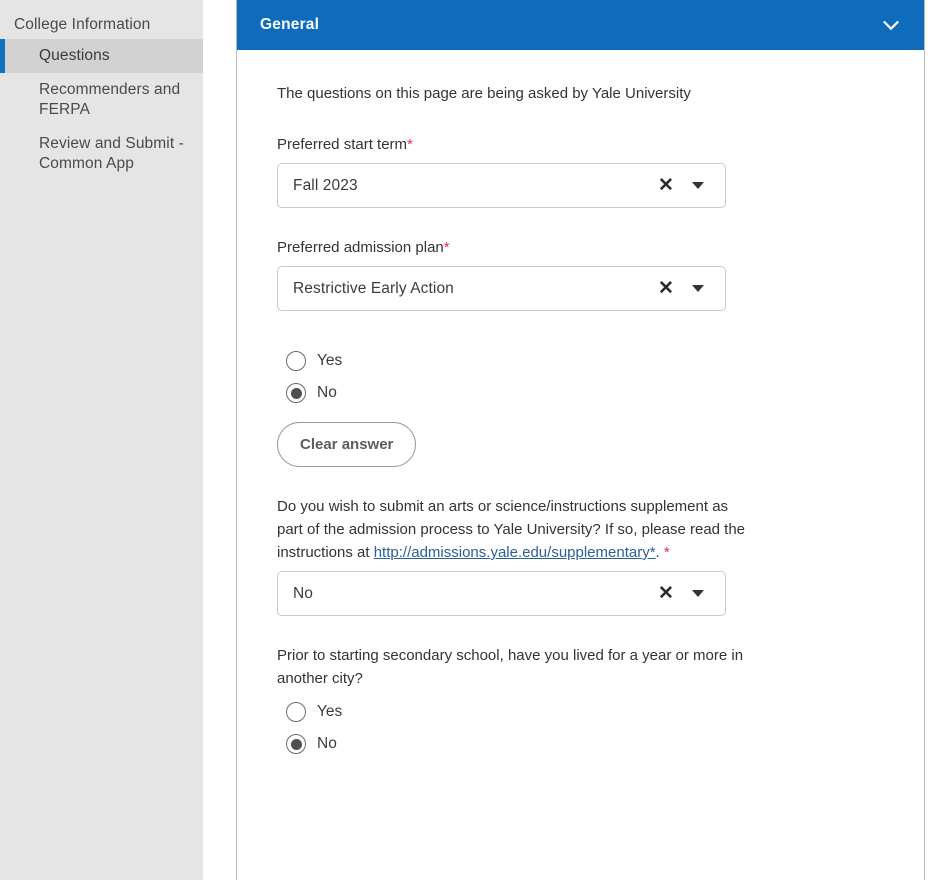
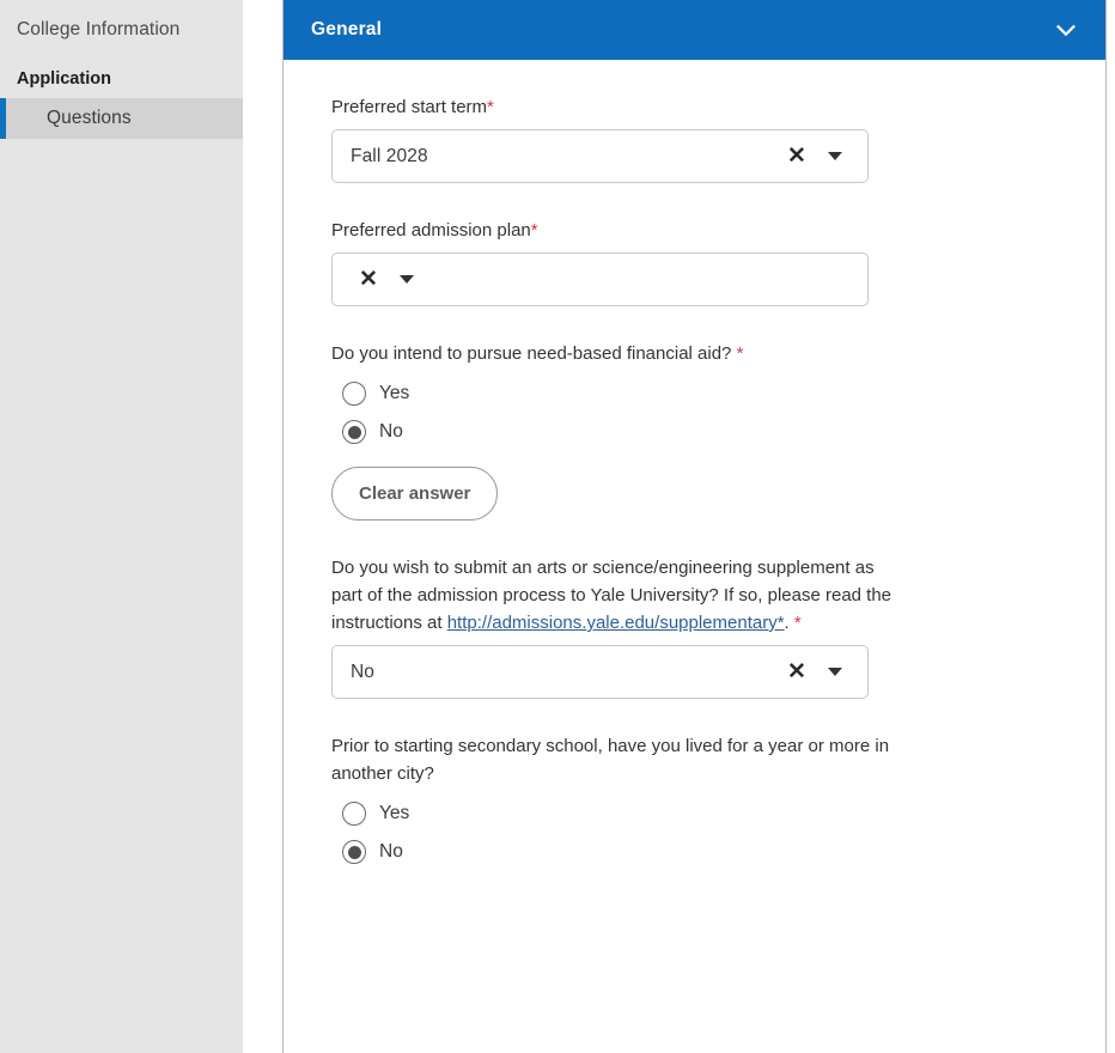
  College Information
+ Application
  Questions
- Recommenders and FERPA
- Review and Submit - Common App
  General
- The questions on this page are being asked by Yale University
  Preferred start term*
- Fall 2023
+ Fall 2028
  ✕
  Preferred admission plan*
- Restrictive Early Action
  ✕
+ Do you intend to pursue need-based financial aid? *
  Yes
  No
  Clear answer
- Do you wish to submit an arts or science/instructions supplement as part of the admission process to Yale University? If so, please read the instructions at http://admissions.yale.edu/supplementary*. *
+ Do you wish to submit an arts or science/engineering supplement as part of the admission process to Yale University? If so, please read the instructions at http://admissions.yale.edu/supplementary*. *
  No
  ✕
  Prior to starting secondary school, have you lived for a year or more in another city?
  Yes
  No
